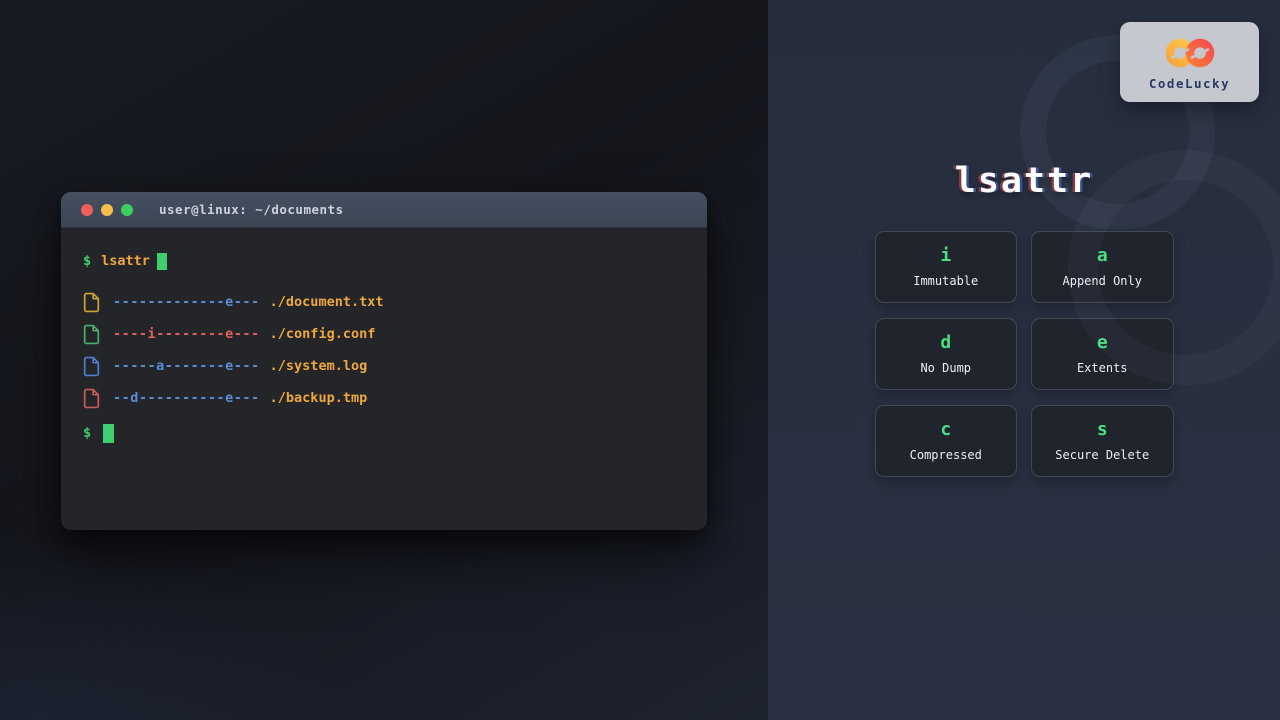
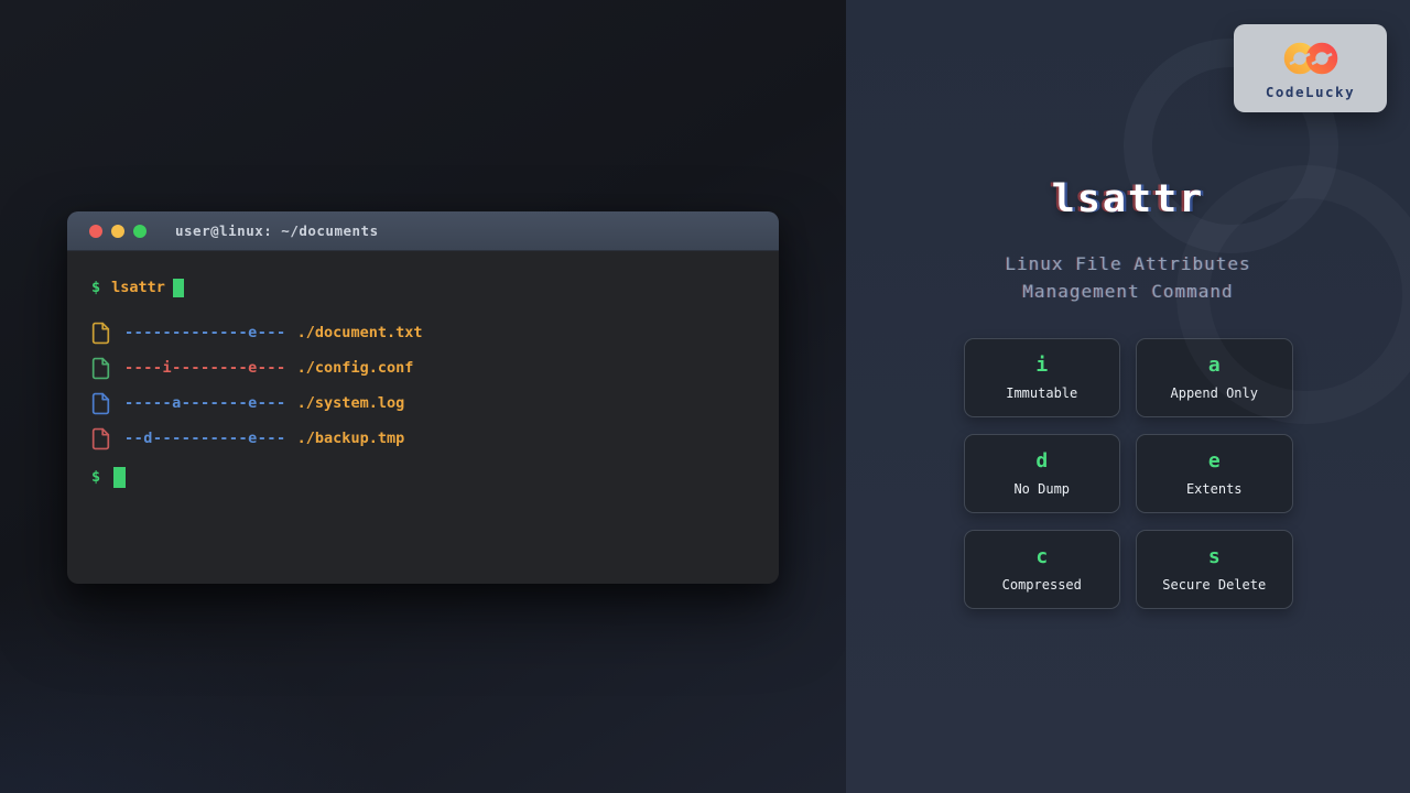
  user@linux: ~/documents
  $
  lsattr
  -------------e---
  ./document.txt
  ----i--------e---
  ./config.conf
  -----a-------e---
  ./system.log
  --d----------e---
  ./backup.tmp
  $
  CodeLucky
  lsattr
+ Linux File Attributes
+ Management Command
  i
  Immutable
  a
  Append Only
  d
  No Dump
  e
  Extents
  c
  Compressed
  s
  Secure Delete
